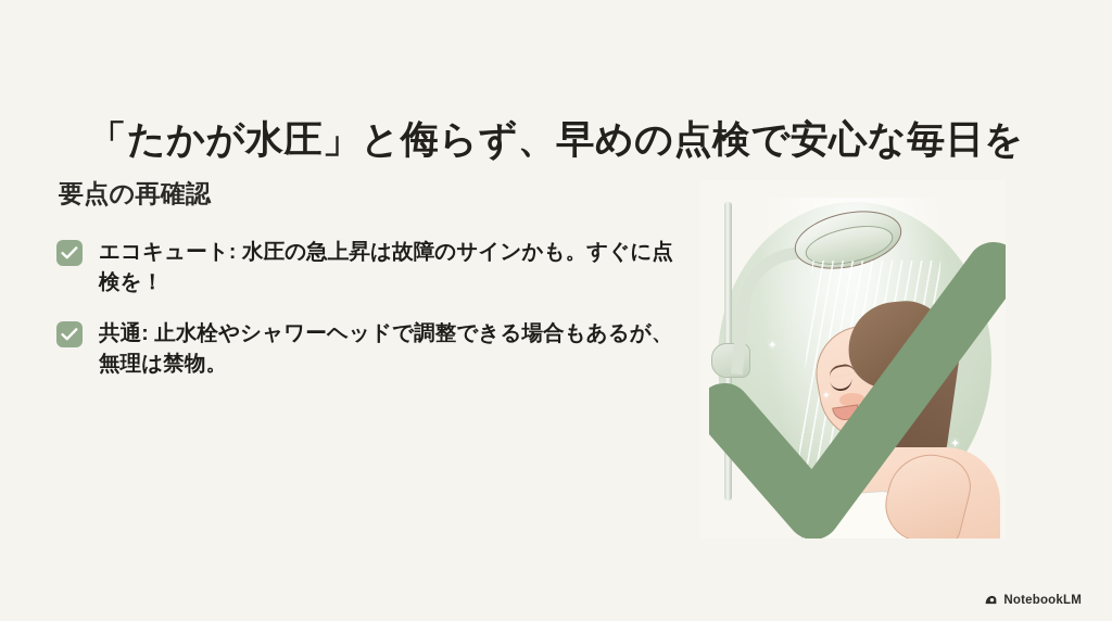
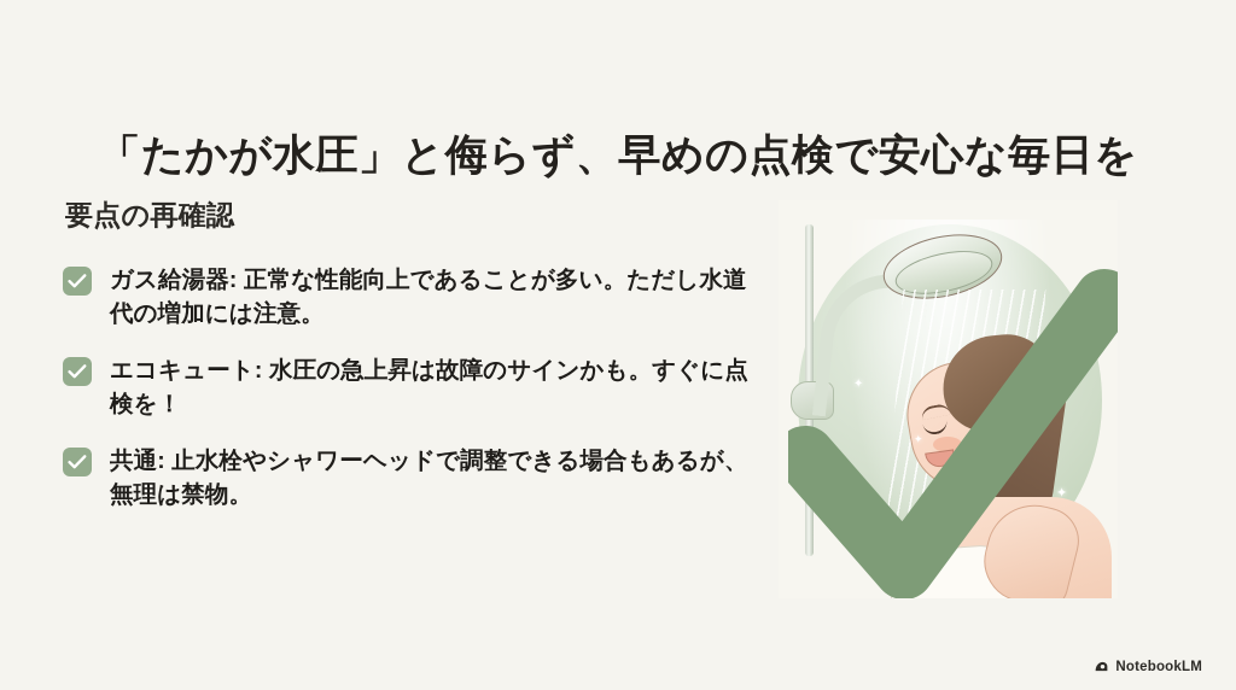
  「たかが水圧」と侮らず、早めの点検で安心な毎日を
  要点の再確認
+ ガス給湯器: 正常な性能向上であることが多い。ただし水道代の増加には注意。
  エコキュート: 水圧の急上昇は故障のサインかも。すぐに点検を！
  共通: 止水栓やシャワーヘッドで調整できる場合もあるが、無理は禁物。
  ✦
  ✦
  ✦
  NotebookLM
